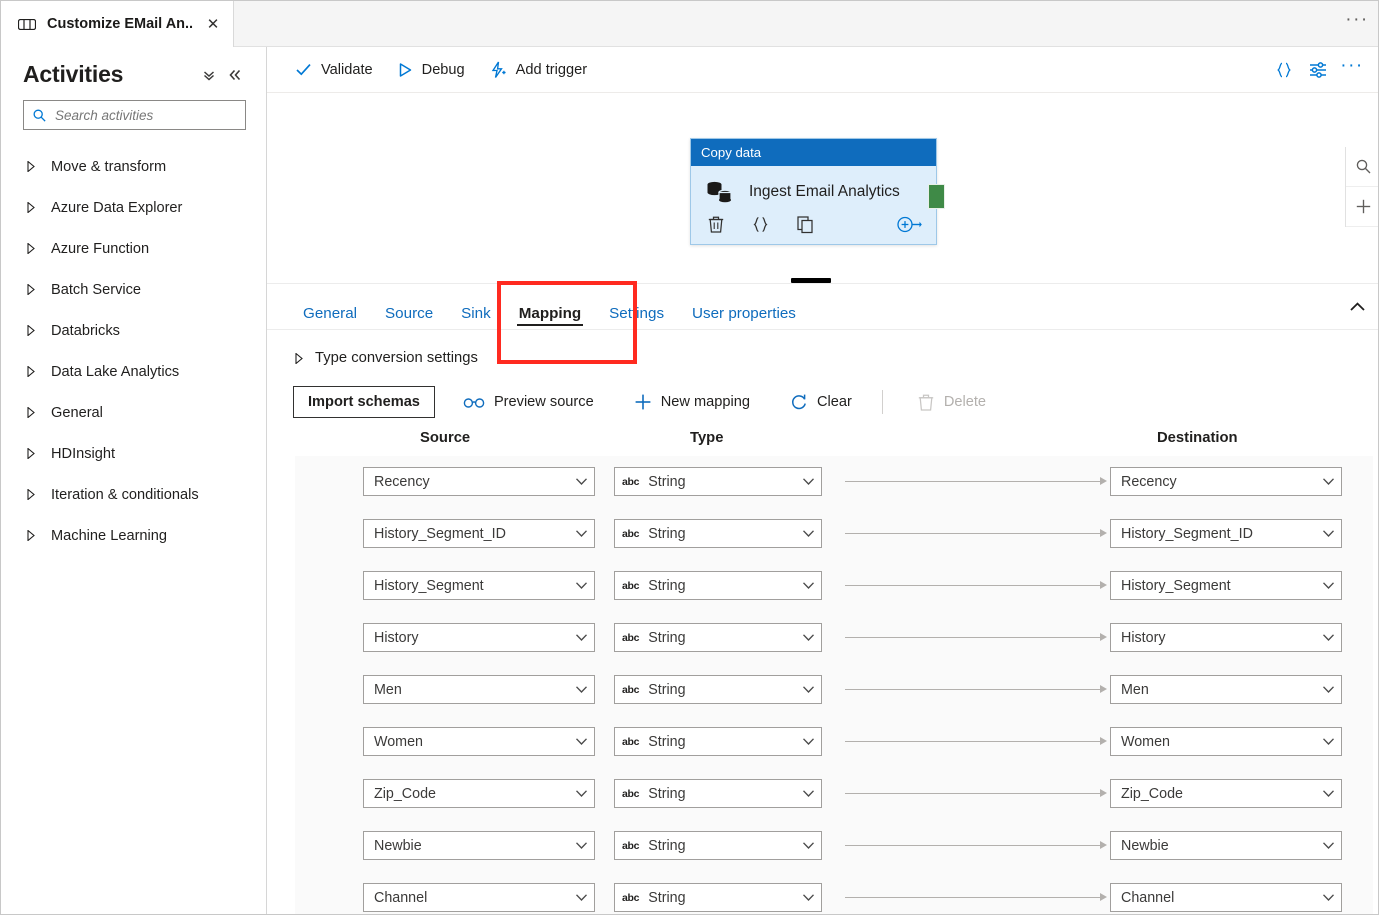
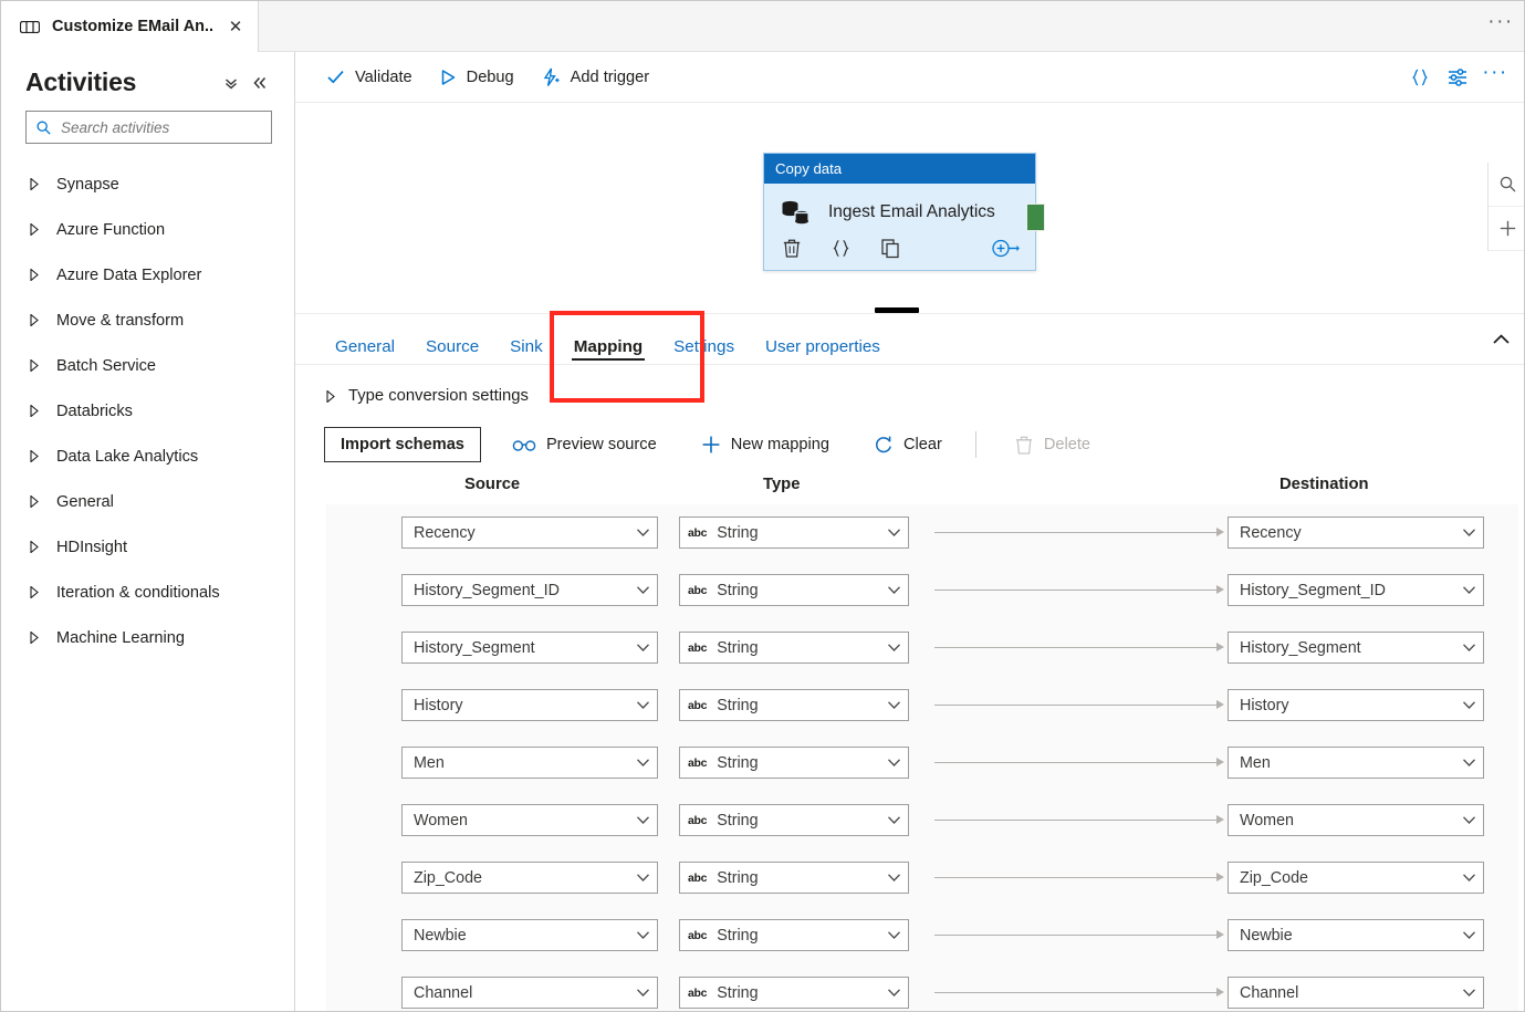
  Customize EMail An..
  ✕
  ···
  Activities
  Search activities
+ Synapse
- Move & transform
+ Azure Function
  Azure Data Explorer
- Azure Function
+ Move & transform
  Batch Service
  Databricks
  Data Lake Analytics
  General
  HDInsight
  Iteration & conditionals
  Machine Learning
  Validate
  Debug
  Add trigger
  ···
  Copy data
  Ingest Email Analytics
  General
  Source
  Sink
  Mapping
  Settings
  User properties
  Type conversion settings
  Import schemas
  Preview source
  New mapping
  Clear
  Delete
  Source
  Type
  Destination
  Recency
  abc
  String
  Recency
  History_Segment_ID
  abc
  String
  History_Segment_ID
  History_Segment
  abc
  String
  History_Segment
  History
  abc
  String
  History
  Men
  abc
  String
  Men
  Women
  abc
  String
  Women
  Zip_Code
  abc
  String
  Zip_Code
  Newbie
  abc
  String
  Newbie
  Channel
  abc
  String
  Channel
